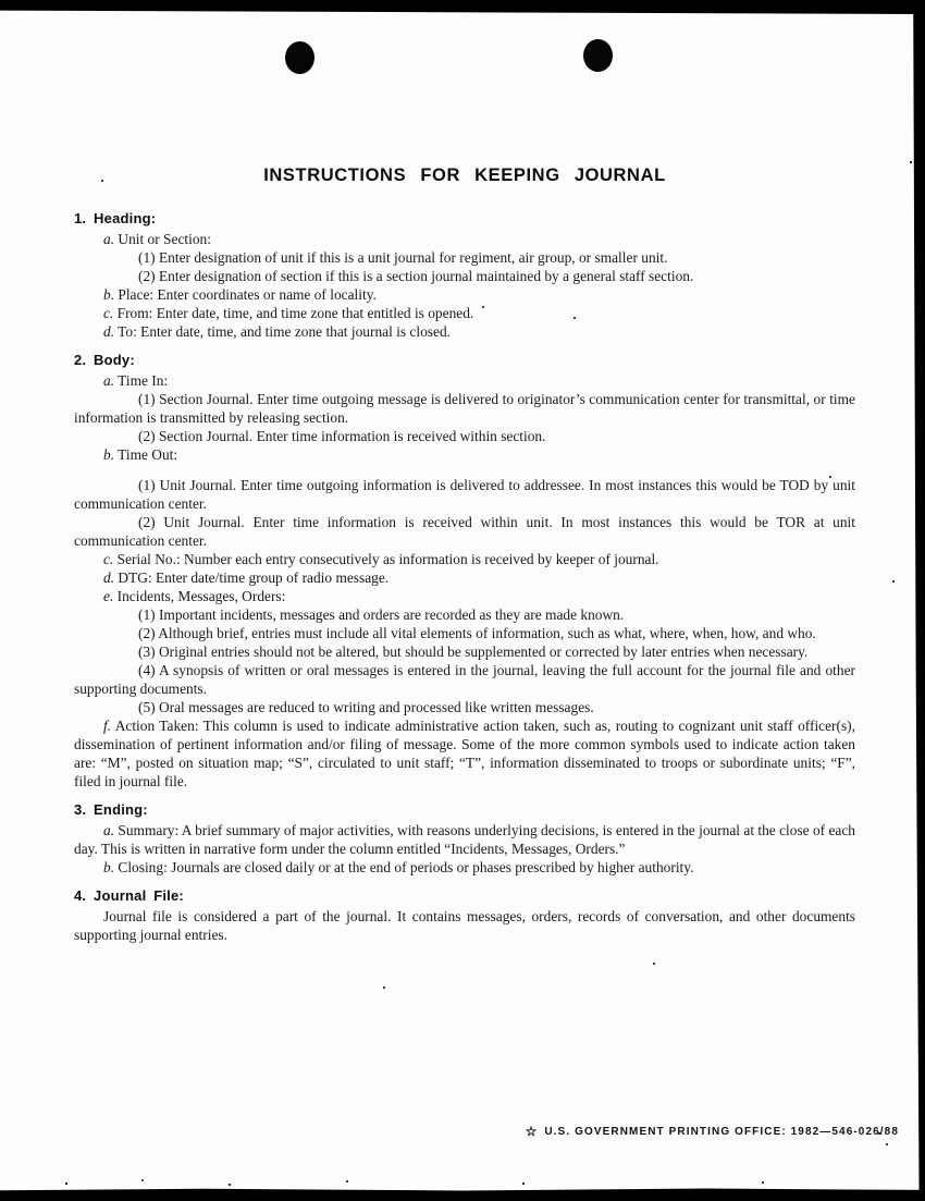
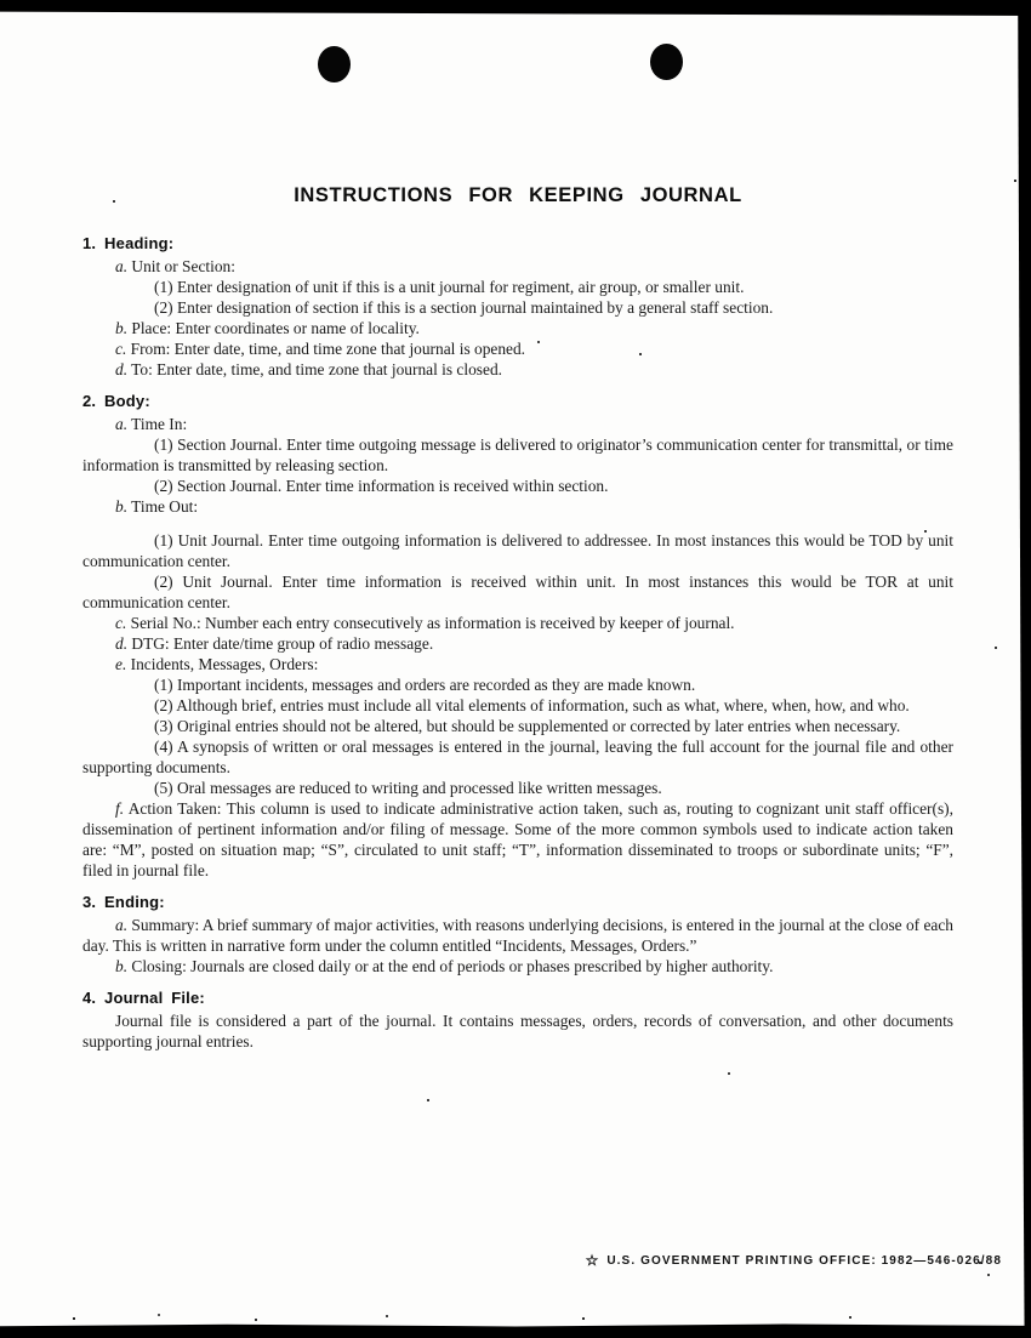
  INSTRUCTIONS FOR KEEPING JOURNAL
  1. Heading:
  a. Unit or Section:
  (1) Enter designation of unit if this is a unit journal for regiment, air group, or smaller unit.
  (2) Enter designation of section if this is a section journal maintained by a general staff section.
  b. Place: Enter coordinates or name of locality.
- c. From: Enter date, time, and time zone that entitled is opened.
+ c. From: Enter date, time, and time zone that journal is opened.
  d. To: Enter date, time, and time zone that journal is closed.
  2. Body:
  a. Time In:
  (1) Section Journal. Enter time outgoing message is delivered to originator’s communication center for transmittal, or time information is transmitted by releasing section.
  (2) Section Journal. Enter time information is received within section.
  b. Time Out:
  (1) Unit Journal. Enter time outgoing information is delivered to addressee. In most instances this would be TOD by unit communication center.
  (2) Unit Journal. Enter time information is received within unit. In most instances this would be TOR at unit communication center.
  c. Serial No.: Number each entry consecutively as information is received by keeper of journal.
  d. DTG: Enter date/time group of radio message.
  e. Incidents, Messages, Orders:
  (1) Important incidents, messages and orders are recorded as they are made known.
  (2) Although brief, entries must include all vital elements of information, such as what, where, when, how, and who.
  (3) Original entries should not be altered, but should be supplemented or corrected by later entries when necessary.
  (4) A synopsis of written or oral messages is entered in the journal, leaving the full account for the journal file and other supporting documents.
  (5) Oral messages are reduced to writing and processed like written messages.
  f. Action Taken: This column is used to indicate administrative action taken, such as, routing to cognizant unit staff officer(s), dissemination of pertinent information and/or filing of message. Some of the more common symbols used to indicate action taken are: “M”, posted on situation map; “S”, circulated to unit staff; “T”, information disseminated to troops or subordinate units; “F”, filed in journal file.
  3. Ending:
  a. Summary: A brief summary of major activities, with reasons underlying decisions, is entered in the journal at the close of each day. This is written in narrative form under the column entitled “Incidents, Messages, Orders.”
  b. Closing: Journals are closed daily or at the end of periods or phases prescribed by higher authority.
  4. Journal File:
  Journal file is considered a part of the journal. It contains messages, orders, records of conversation, and other documents supporting journal entries.
  ☆ U.S. GOVERNMENT PRINTING OFFICE: 1982—546-026/88
